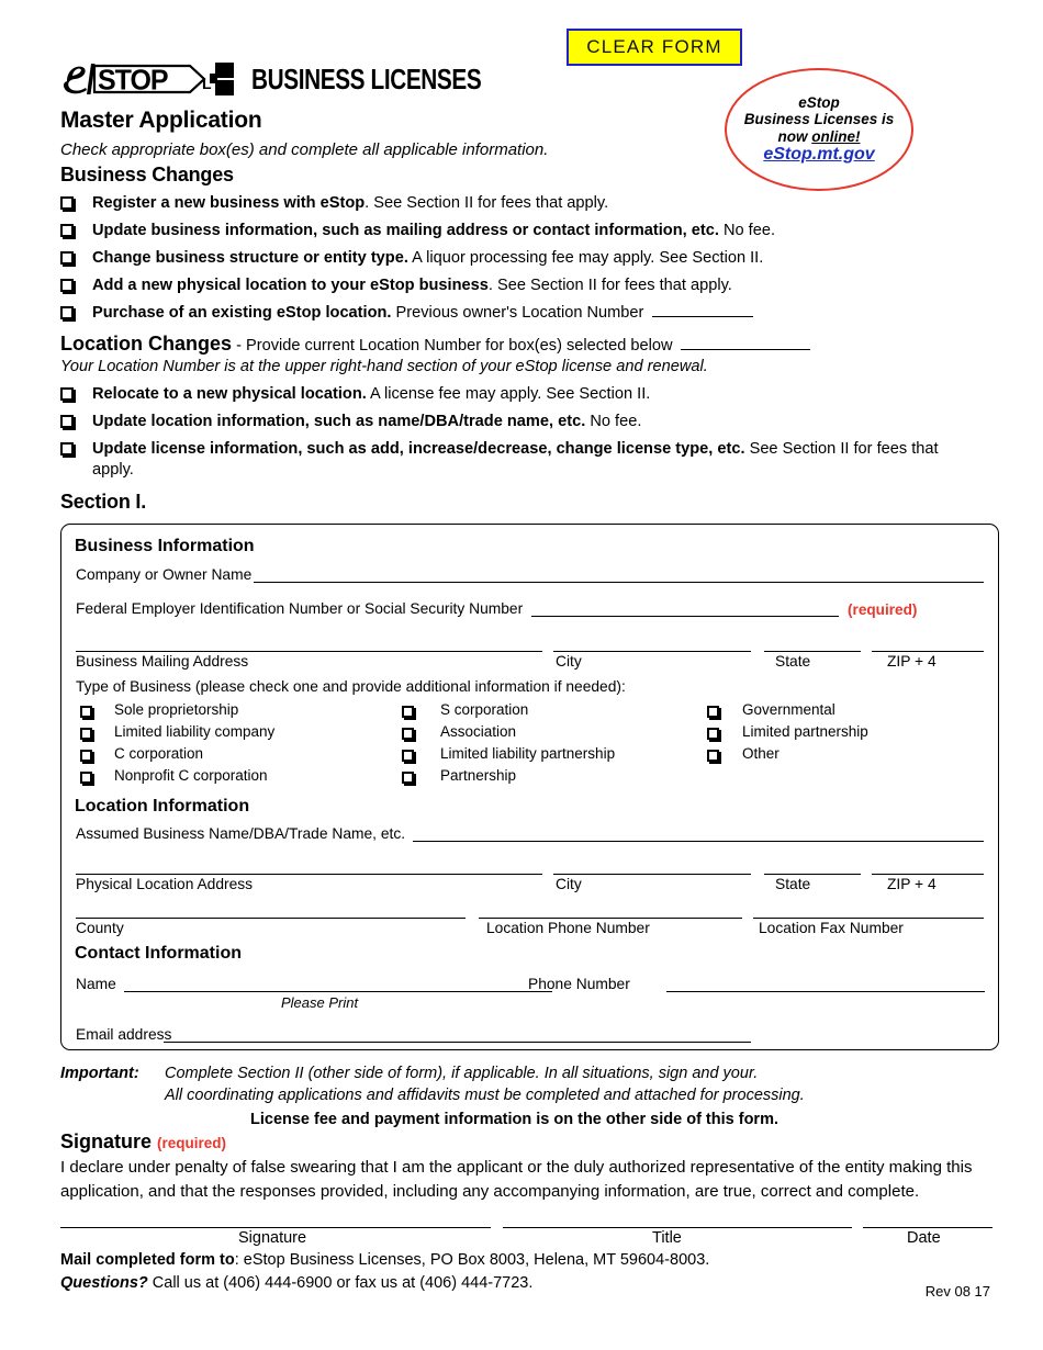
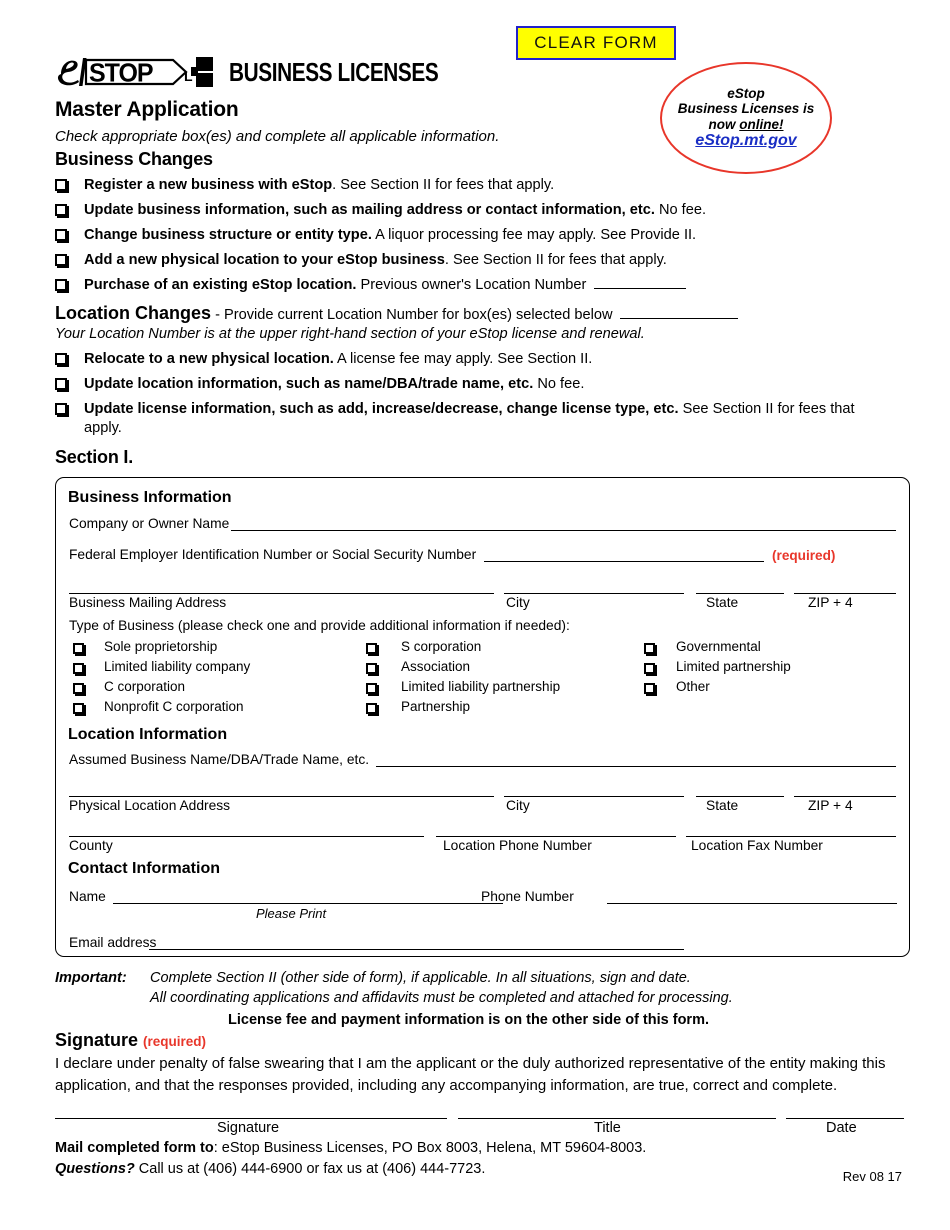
  CLEAR FORM
  STOP
  L
  BUSINESS LICENSES
  Master Application
  Check appropriate box(es) and complete all applicable information.
  eStop
  Business Licenses is
  now online!
  eStop.mt.gov
  Business Changes
  Register a new business with eStop. See Section II for fees that apply.
  Update business information, such as mailing address or contact information, etc. No fee.
- Change business structure or entity type. A liquor processing fee may apply. See Section II.
+ Change business structure or entity type. A liquor processing fee may apply. See Provide II.
  Add a new physical location to your eStop business. See Section II for fees that apply.
  Purchase of an existing eStop location. Previous owner's Location Number
  Location Changes - Provide current Location Number for box(es) selected below
  Your Location Number is at the upper right-hand section of your eStop license and renewal.
  Relocate to a new physical location. A license fee may apply. See Section II.
  Update location information, such as name/DBA/trade name, etc. No fee.
  Update license information, such as add, increase/decrease, change license type, etc. See Section II for fees that apply.
  Section I.
  Business Information
  Company or Owner Name
  Federal Employer Identification Number or Social Security Number
  (required)
  Business Mailing Address
  City
  State
  ZIP + 4
  Type of Business (please check one and provide additional information if needed):
  Sole proprietorship
  Limited liability company
  C corporation
  Nonprofit C corporation
  S corporation
  Association
  Limited liability partnership
  Partnership
  Governmental
  Limited partnership
  Other
  Location Information
  Assumed Business Name/DBA/Trade Name, etc.
  Physical Location Address
  City
  State
  ZIP + 4
  County
  Location Phone Number
  Location Fax Number
  Contact Information
  Name
  Phone Number
  Please Print
  Email address
  Important:
- Complete Section II (other side of form), if applicable. In all situations, sign and your.
+ Complete Section II (other side of form), if applicable. In all situations, sign and date.
  All coordinating applications and affidavits must be completed and attached for processing.
  License fee and payment information is on the other side of this form.
  Signature (required)
  I declare under penalty of false swearing that I am the applicant or the duly authorized representative of the entity making this application, and that the responses provided, including any accompanying information, are true, correct and complete.
  Signature
  Title
  Date
  Mail completed form to: eStop Business Licenses, PO Box 8003, Helena, MT 59604-8003.
  Questions? Call us at (406) 444-6900 or fax us at (406) 444-7723.
  Rev 08 17
